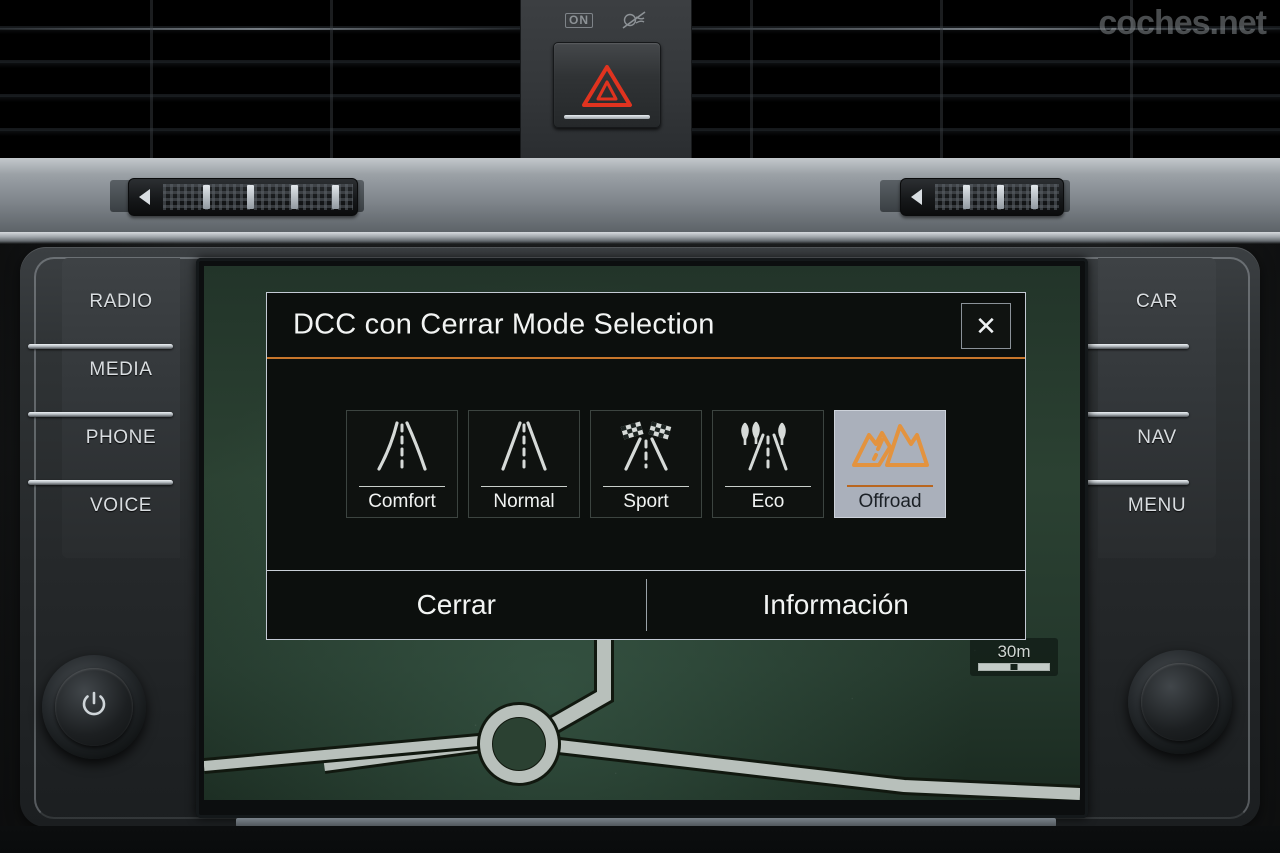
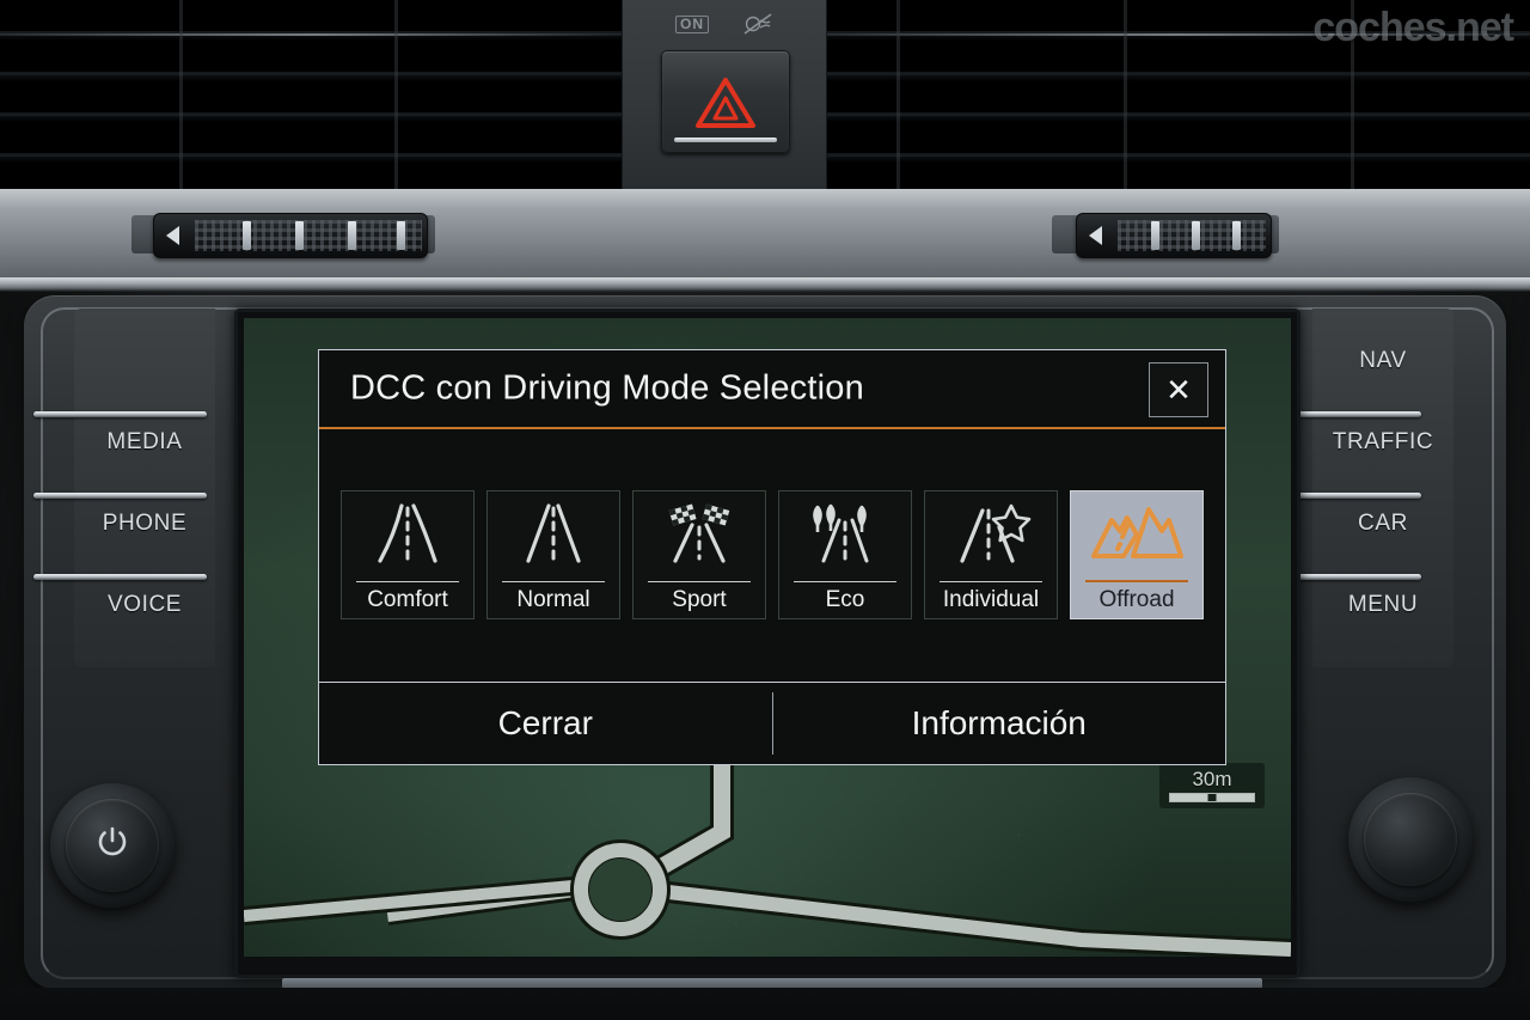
  ON
  coches.net
- RADIO
  MEDIA
  PHONE
  VOICE
- CAR
+ NAV
+ TRAFFIC
- NAV
+ CAR
  MENU
  30m
- DCC con Cerrar Mode Selection
+ DCC con Driving Mode Selection
  ✕
  Comfort
  Normal
  Sport
  Eco
+ Individual
  Offroad
  Cerrar
  Información
